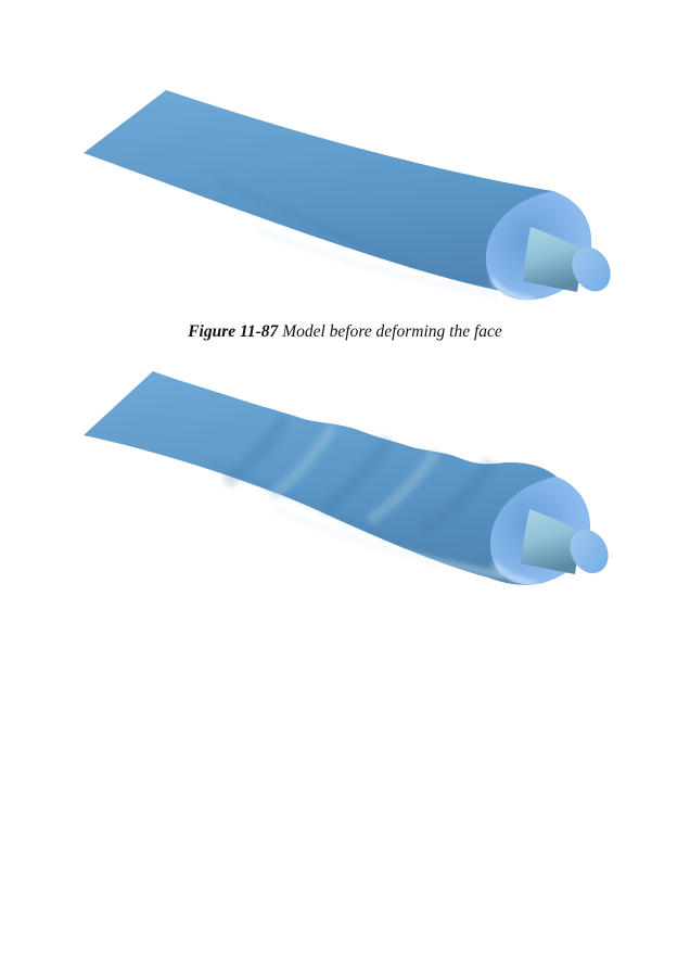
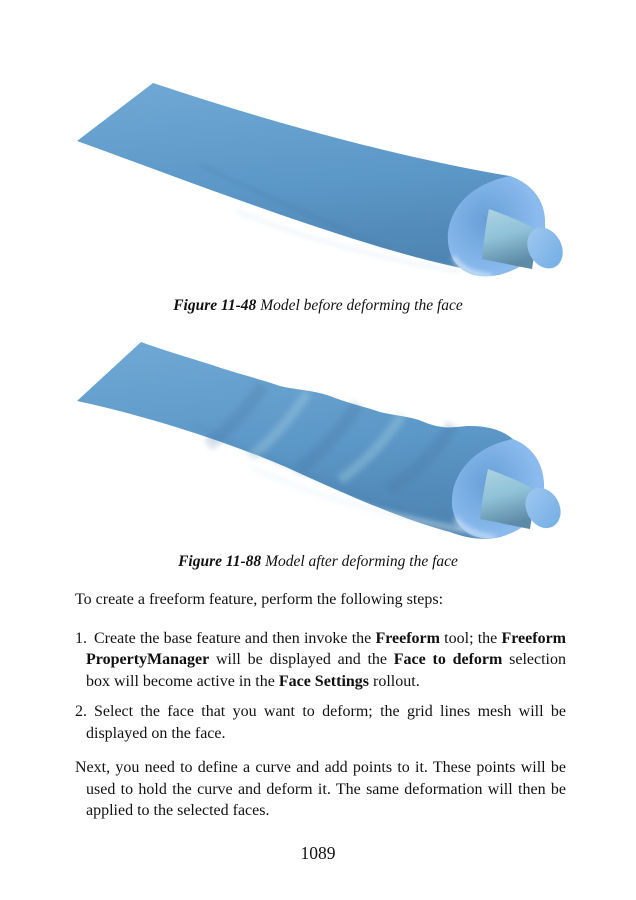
- Figure 11-87 Model before deforming the face
+ Figure 11-48 Model before deforming the face
+ Figure 11-88 Model after deforming the face
+ To create a freeform feature, perform the following steps:
+ 1. Create the base feature and then invoke the Freeform tool; the Freeform PropertyManager will be displayed and the Face to deform selection box will become active in the Face Settings rollout.
+ 2. Select the face that you want to deform; the grid lines mesh will be displayed on the face.
+ Next, you need to define a curve and add points to it. These points will be used to hold the curve and deform it. The same deformation will then be applied to the selected faces.
+ 1089
